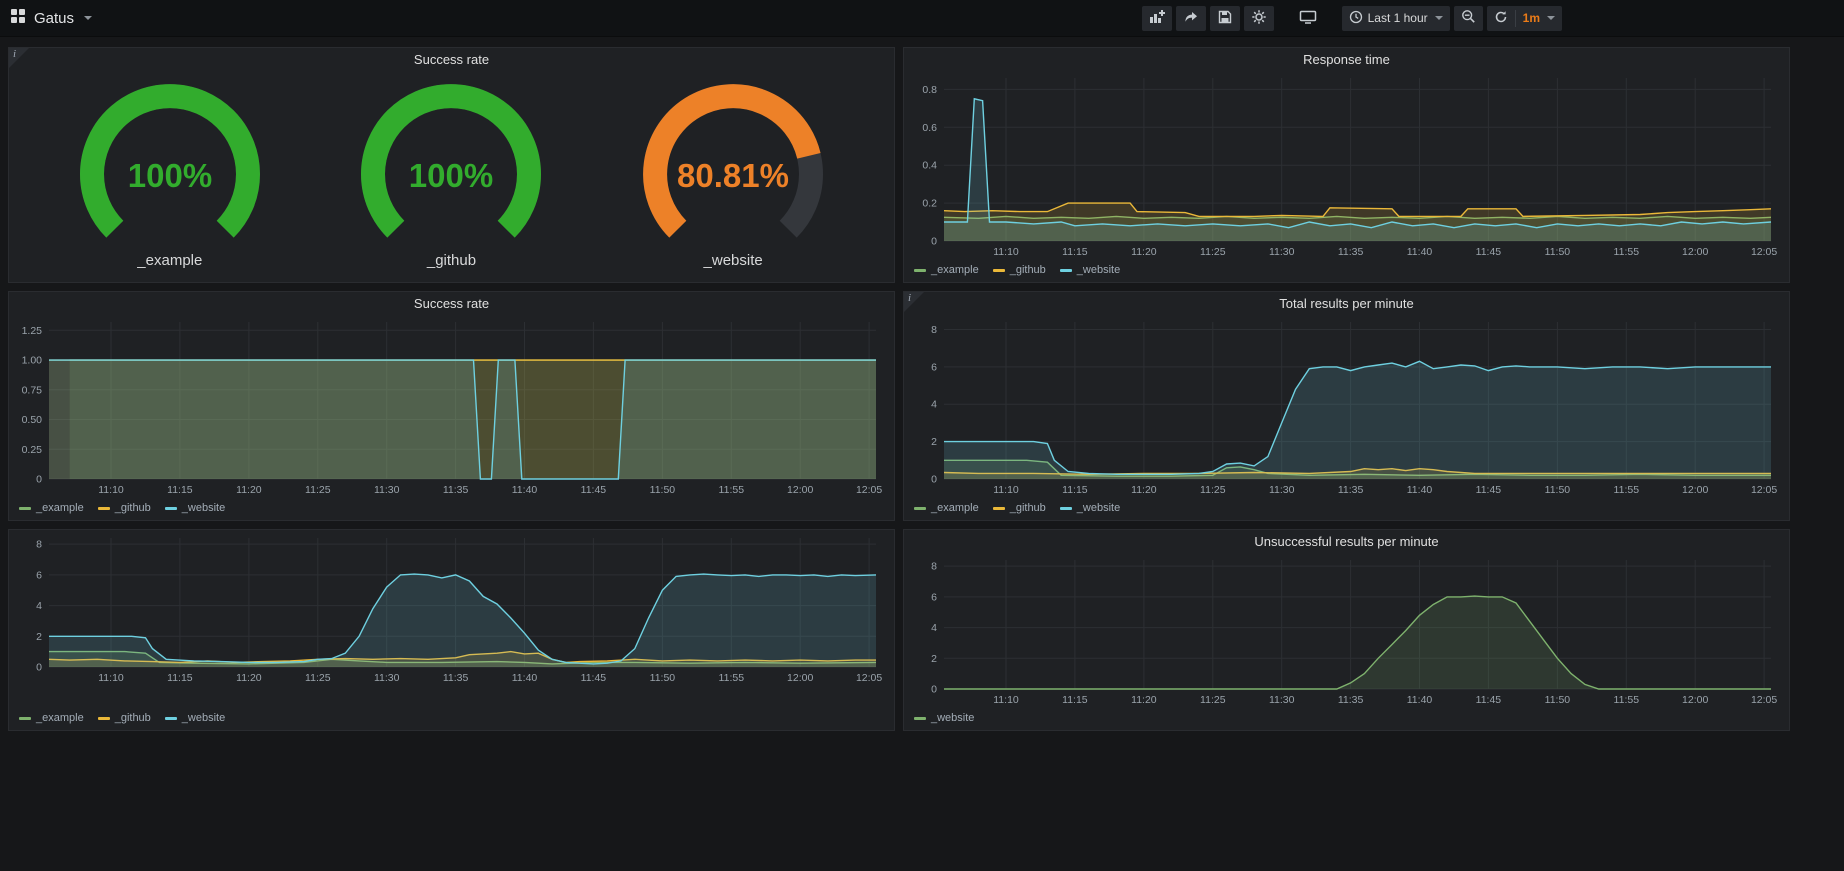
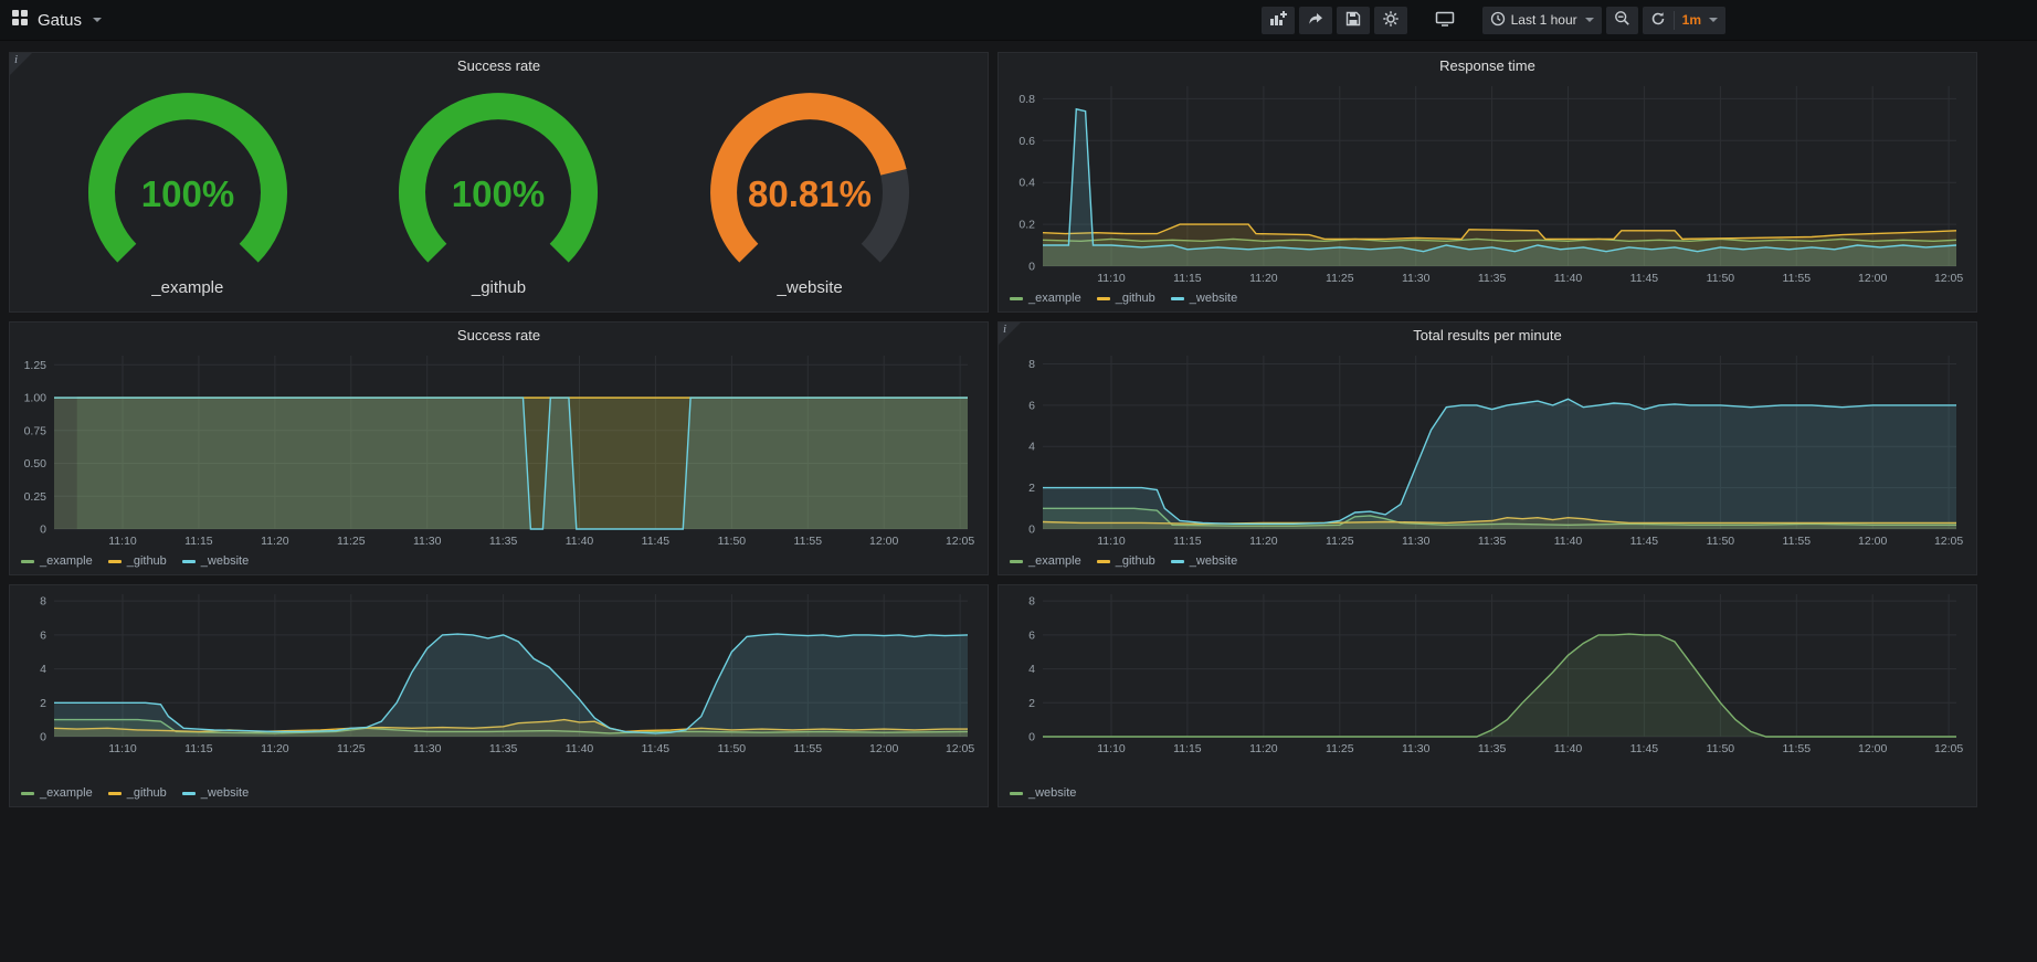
  Gatus
  Last 1 hour
  1m
  i
  Success rate
  100%
  _example
  100%
  _github
  80.81%
  _website
  Response time
  0
  0.2
  0.4
  0.6
  0.8
  11:10
  11:15
  11:20
  11:25
  11:30
  11:35
  11:40
  11:45
  11:50
  11:55
  12:00
  12:05
  _example
  _github
  _website
  Success rate
  0
  0.25
  0.50
  0.75
  1.00
  1.25
  11:10
  11:15
  11:20
  11:25
  11:30
  11:35
  11:40
  11:45
  11:50
  11:55
  12:00
  12:05
  _example
  _github
  _website
  i
  Total results per minute
  0
  2
  4
  6
  8
  11:10
  11:15
  11:20
  11:25
  11:30
  11:35
  11:40
  11:45
  11:50
  11:55
  12:00
  12:05
  _example
  _github
  _website
  0
  2
  4
  6
  8
  11:10
  11:15
  11:20
  11:25
  11:30
  11:35
  11:40
  11:45
  11:50
  11:55
  12:00
  12:05
  _example
  _github
  _website
- Unsuccessful results per minute
  0
  2
  4
  6
  8
  11:10
  11:15
  11:20
  11:25
  11:30
  11:35
  11:40
  11:45
  11:50
  11:55
  12:00
  12:05
  _website
